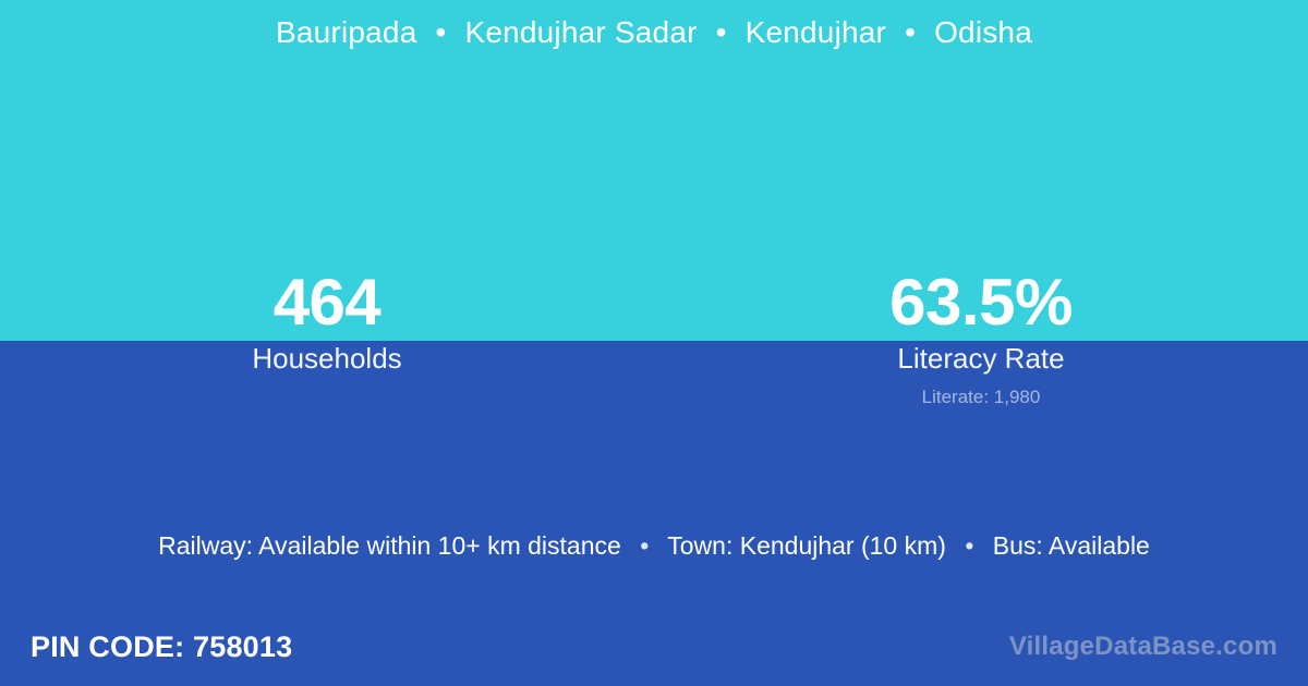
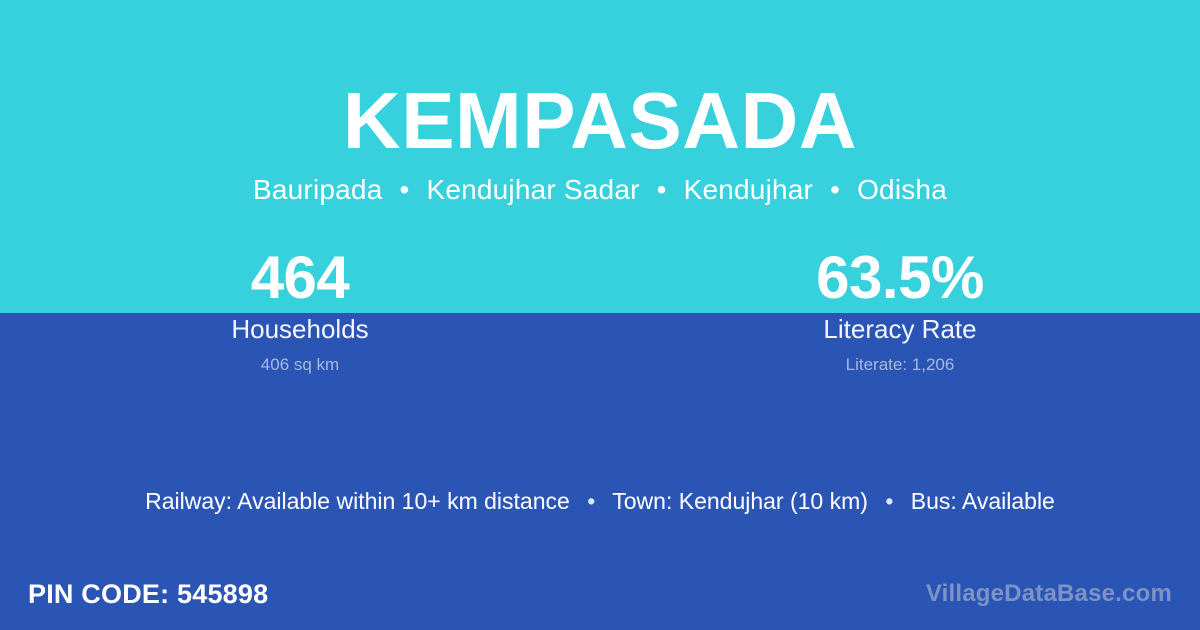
+ KEMPASADA
  Bauripada • Kendujhar Sadar • Kendujhar • Odisha
  464
  Households
+ 406 sq km
  63.5%
  Literacy Rate
- Literate: 1,980
+ Literate: 1,206
  Railway: Available within 10+ km distance • Town: Kendujhar (10 km) • Bus: Available
- PIN CODE: 758013
+ PIN CODE: 545898
  VillageDataBase.com
